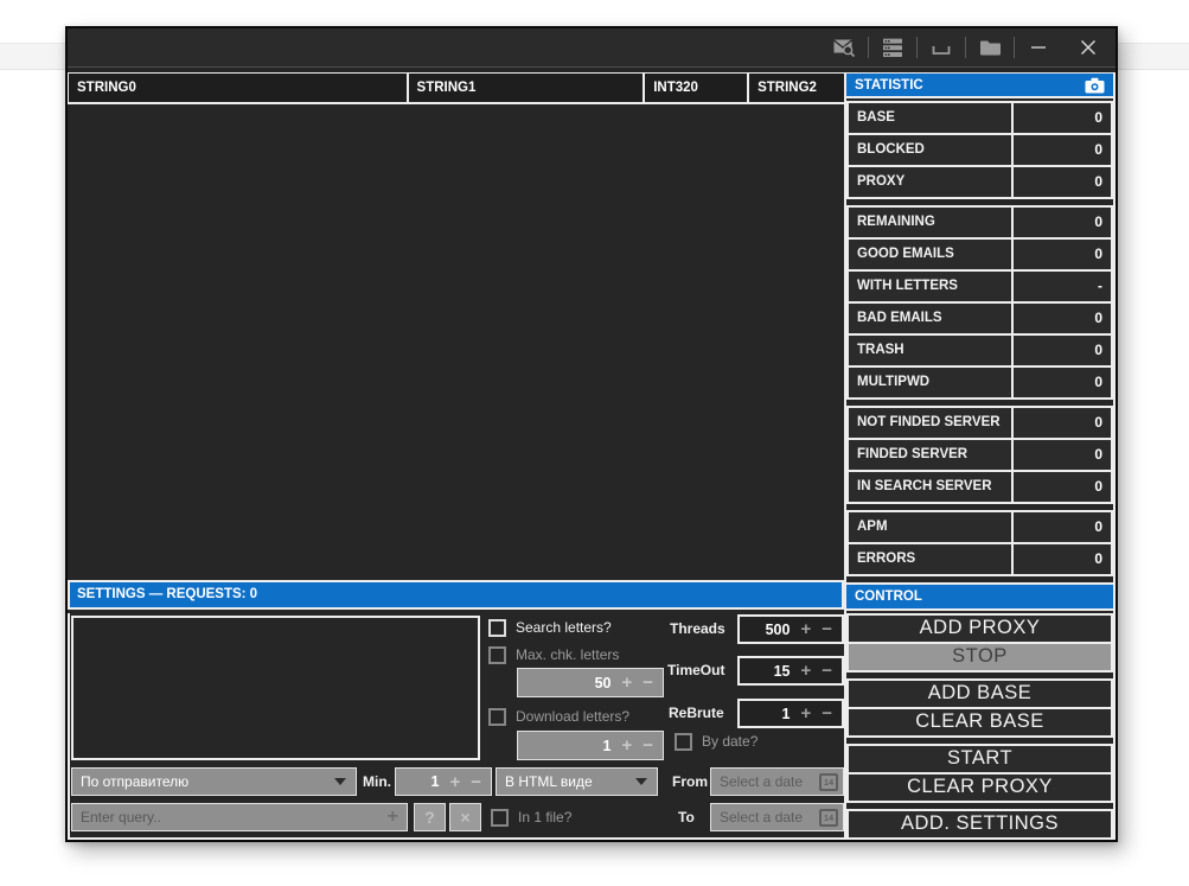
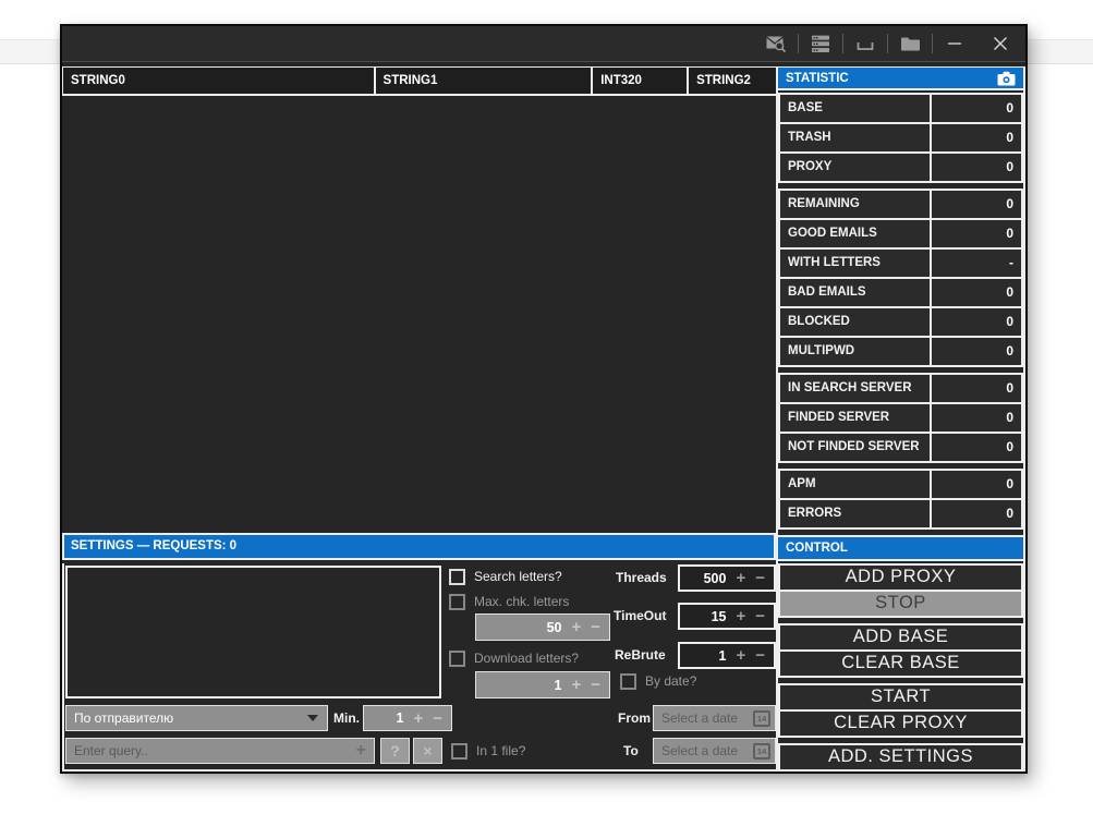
  STRING0
  STRING1
  INT320
  STRING2
  SETTINGS — REQUESTS: 0
  Search letters?
  Max. chk. letters
  50
  +
  −
  Download letters?
  1
  +
  −
  Threads
  500
  +
  −
  TimeOut
  15
  +
  −
  ReBrute
  1
  +
  −
  By date?
  По отправителю
  Min.
  1
  +
  −
- В HTML виде
  From
  Select a date
  14
  Enter query..
  +
  ?
  ×
  In 1 file?
  To
  Select a date
  14
  STATISTIC
  BASE
  0
- BLOCKED
+ TRASH
  0
  PROXY
  0
  REMAINING
  0
  GOOD EMAILS
  0
  WITH LETTERS
  -
  BAD EMAILS
  0
- TRASH
+ BLOCKED
  0
  MULTIPWD
  0
- NOT FINDED SERVER
+ IN SEARCH SERVER
  0
  FINDED SERVER
  0
- IN SEARCH SERVER
+ NOT FINDED SERVER
  0
  APM
  0
  ERRORS
  0
  CONTROL
  ADD PROXY
  STOP
  ADD BASE
  CLEAR BASE
  START
  CLEAR PROXY
  ADD. SETTINGS
